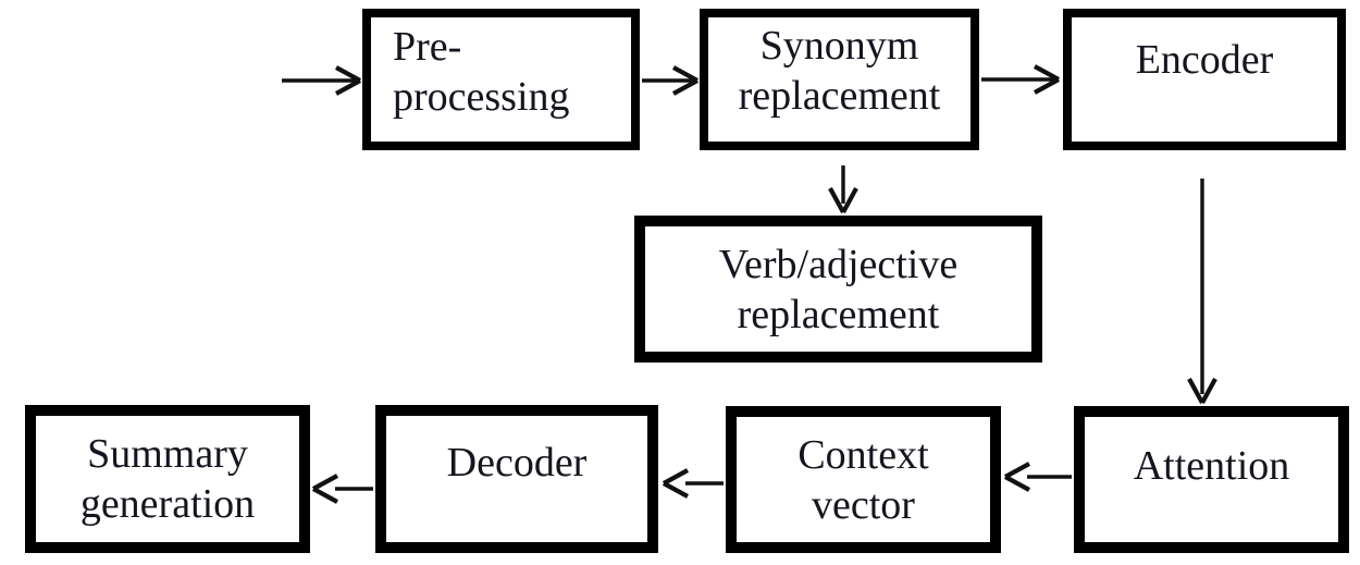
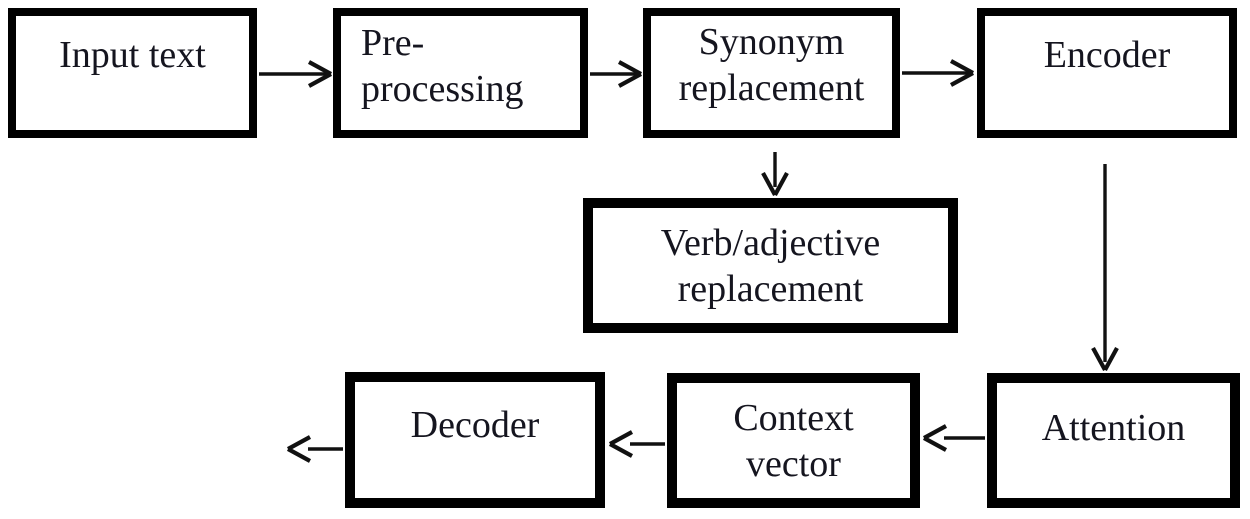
+ Input text
  Pre-
  processing
  Synonym
  replacement
  Encoder
  Verb/adjective
  replacement
- Summary
- generation
  Decoder
  Context
  vector
  Attention
